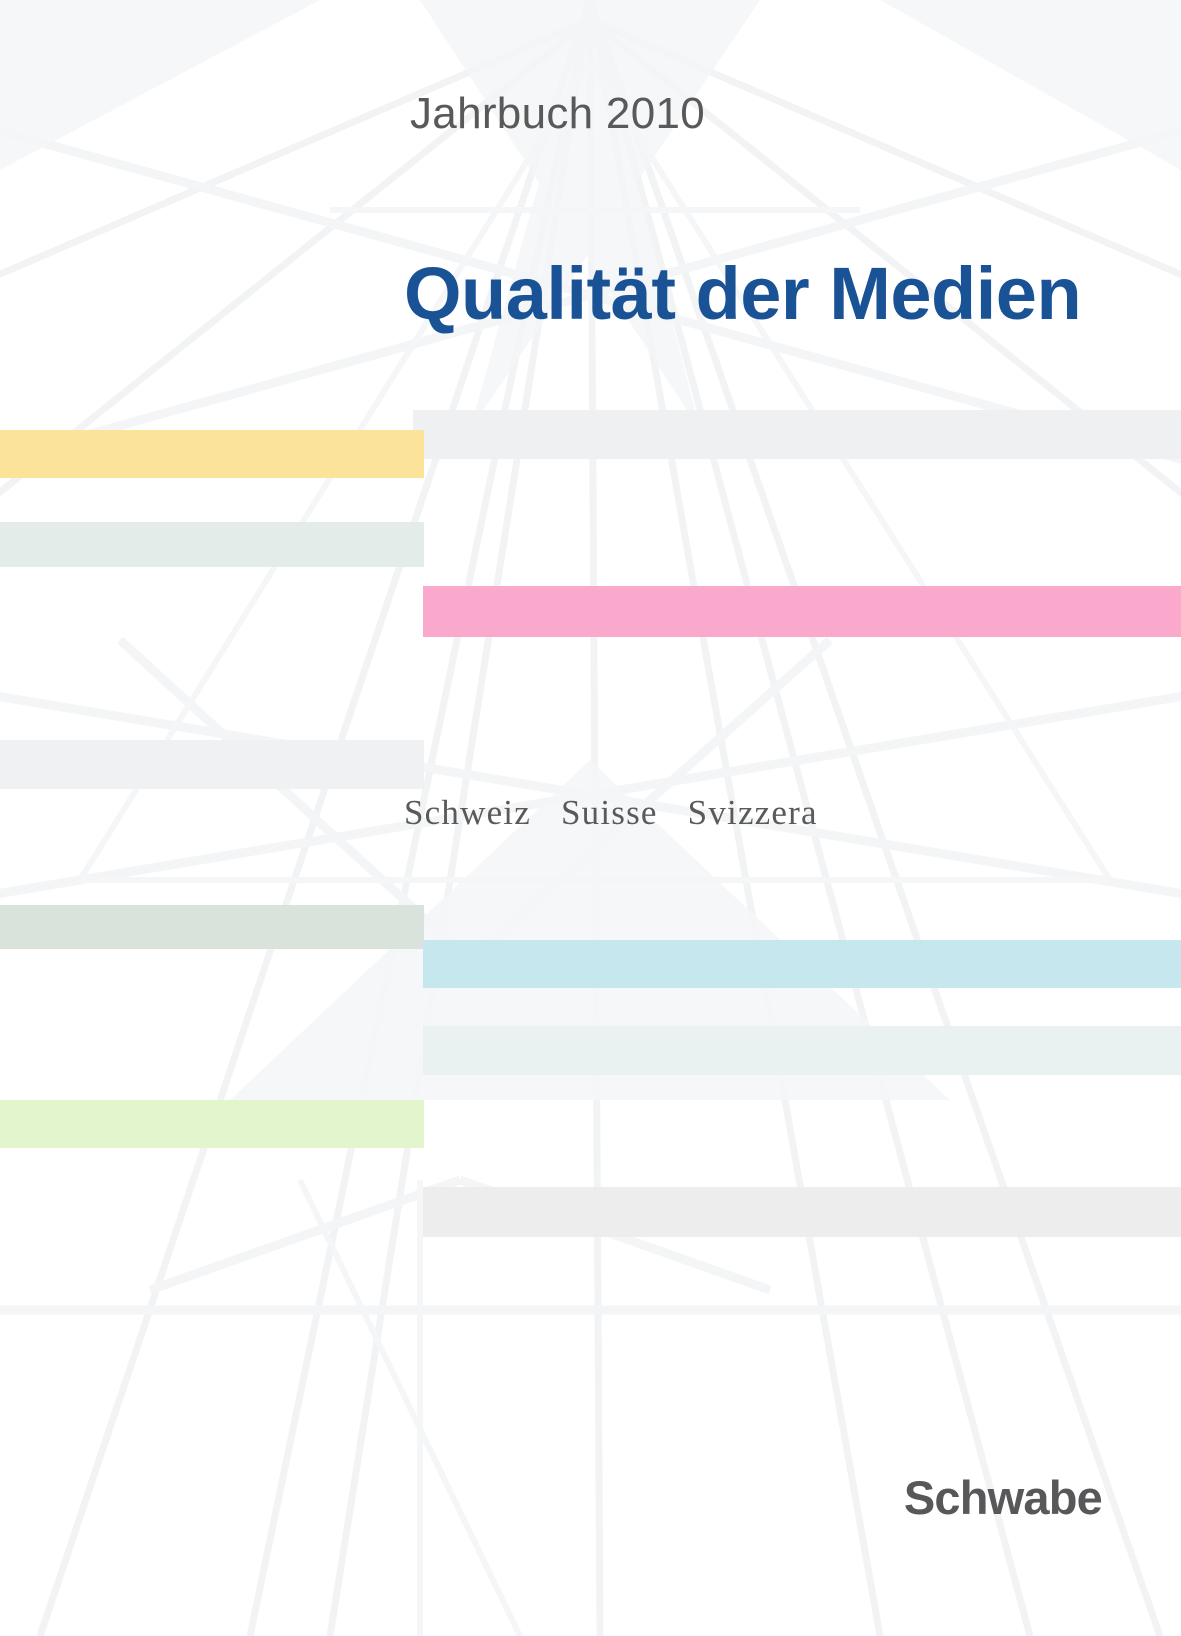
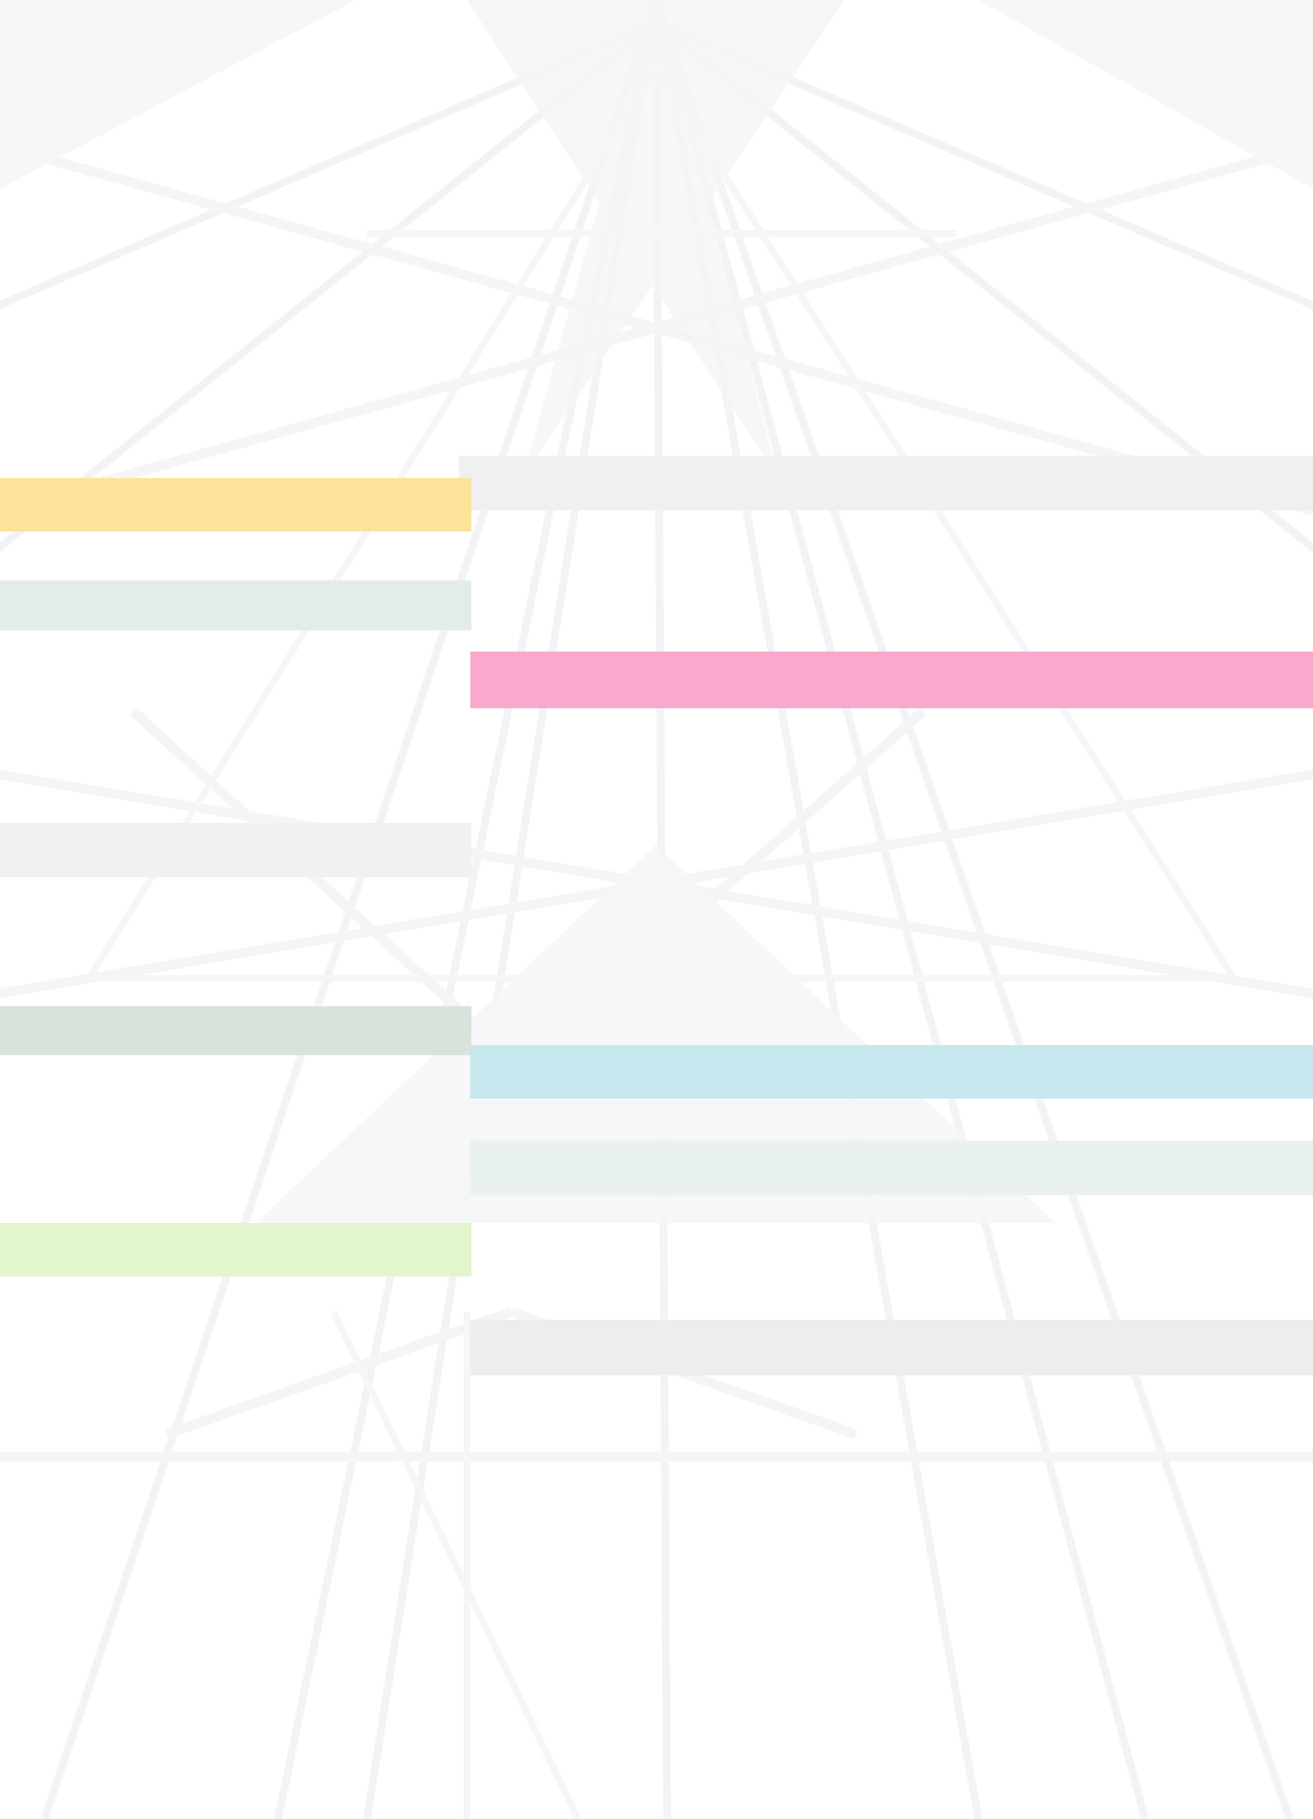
- Jahrbuch 2010
- Qualität der Medien
- Schweiz Suisse Svizzera
- Schwabe
